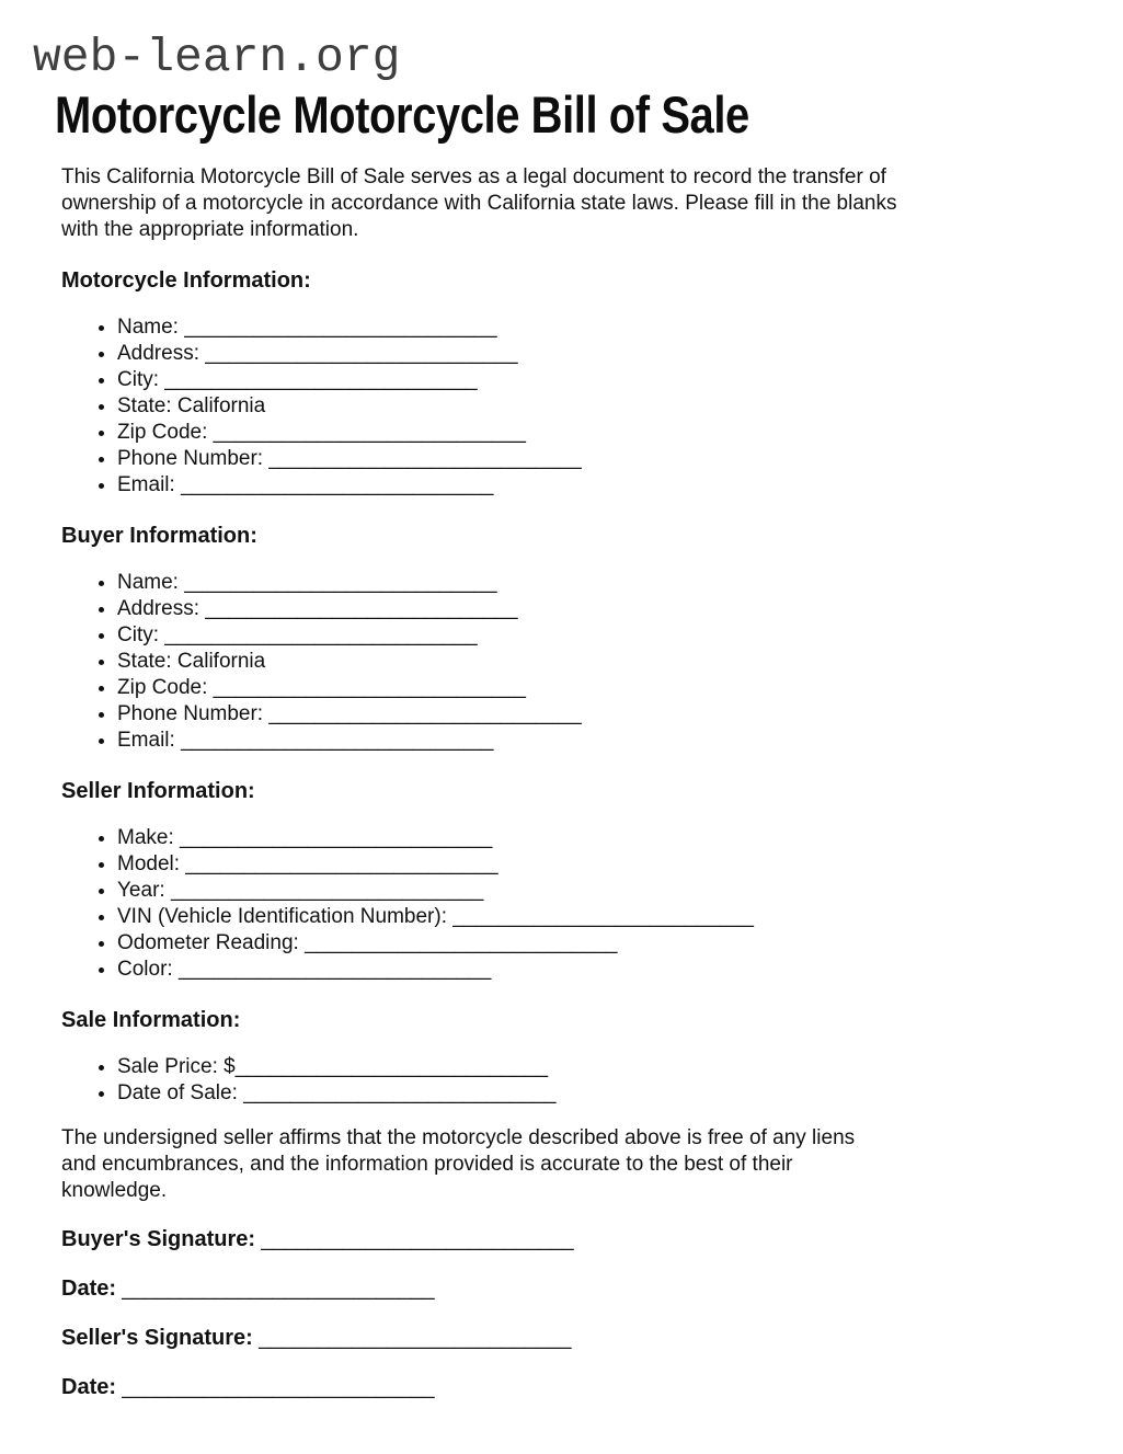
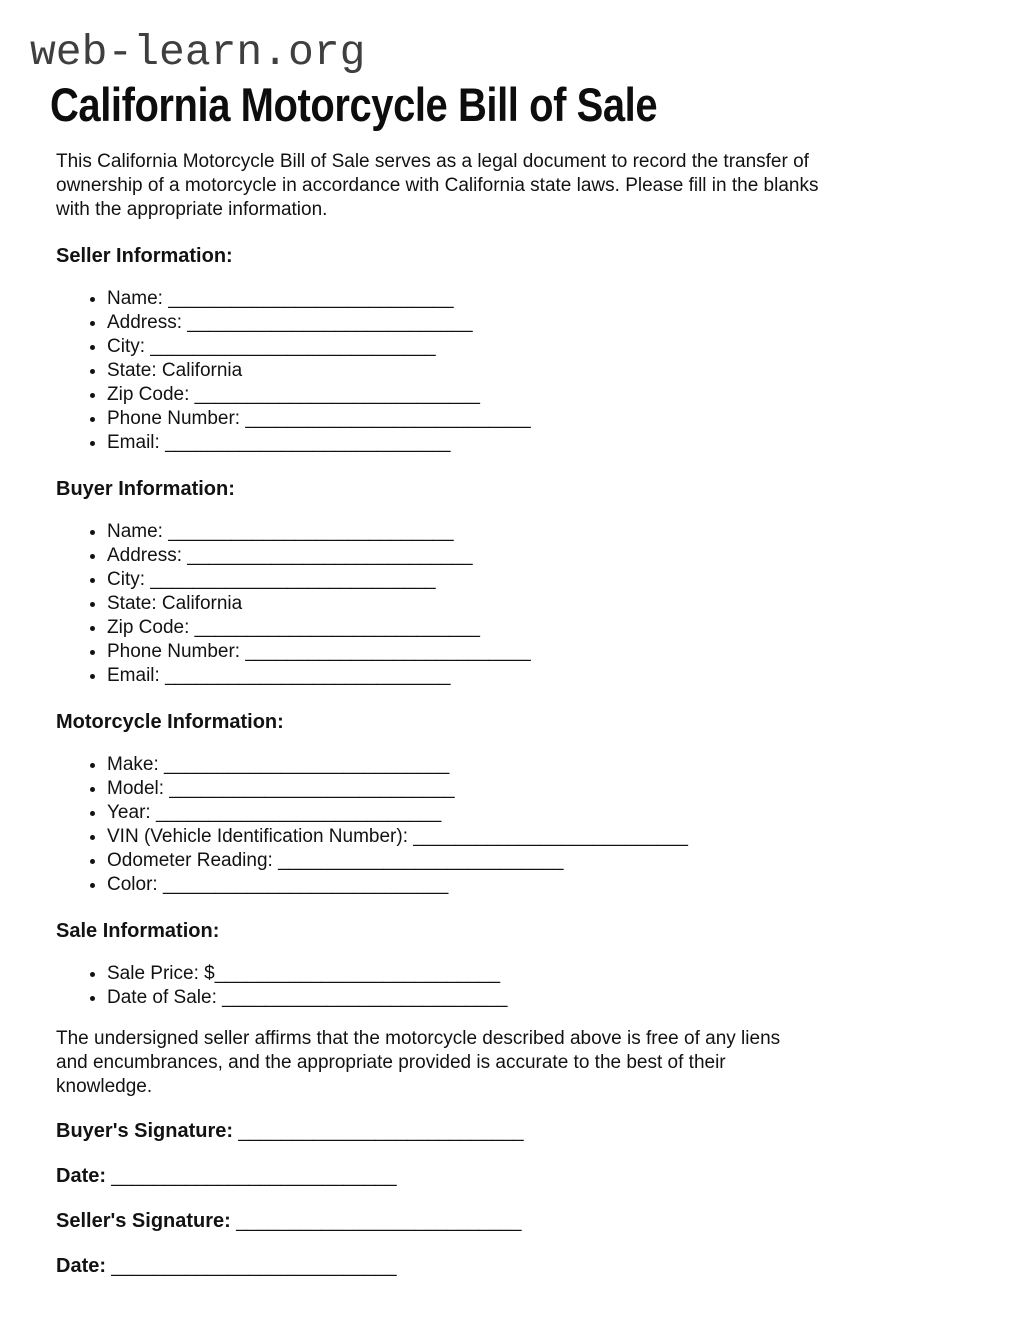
  web-learn.org
- Motorcycle Motorcycle Bill of Sale
+ California Motorcycle Bill of Sale
  This California Motorcycle Bill of Sale serves as a legal document to record the transfer of
  ownership of a motorcycle in accordance with California state laws. Please fill in the blanks
  with the appropriate information.
- Motorcycle Information:
+ Seller Information:
  Name: ___________________________
  Address: ___________________________
  City: ___________________________
  State: California
  Zip Code: ___________________________
  Phone Number: ___________________________
  Email: ___________________________
  Buyer Information:
  Name: ___________________________
  Address: ___________________________
  City: ___________________________
  State: California
  Zip Code: ___________________________
  Phone Number: ___________________________
  Email: ___________________________
- Seller Information:
+ Motorcycle Information:
  Make: ___________________________
  Model: ___________________________
  Year: ___________________________
  VIN (Vehicle Identification Number): __________________________
  Odometer Reading: ___________________________
  Color: ___________________________
  Sale Information:
  Sale Price: $___________________________
  Date of Sale: ___________________________
  The undersigned seller affirms that the motorcycle described above is free of any liens
- and encumbrances, and the information provided is accurate to the best of their
+ and encumbrances, and the appropriate provided is accurate to the best of their
  knowledge.
  Buyer's Signature: ___________________________
  Date: ___________________________
  Seller's Signature: ___________________________
  Date: ___________________________
